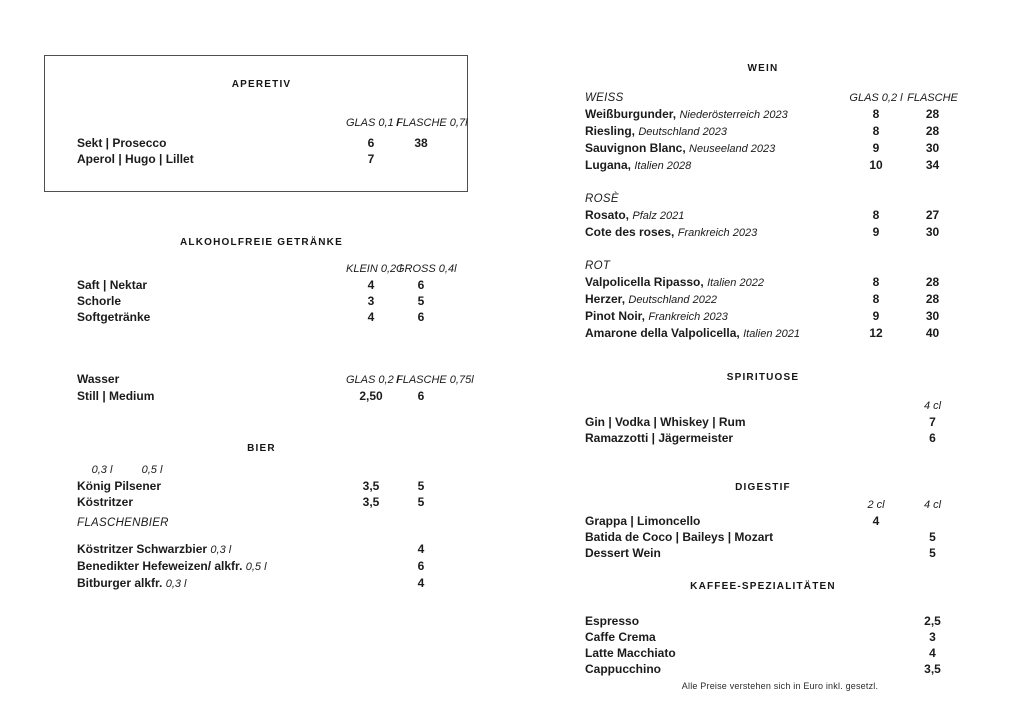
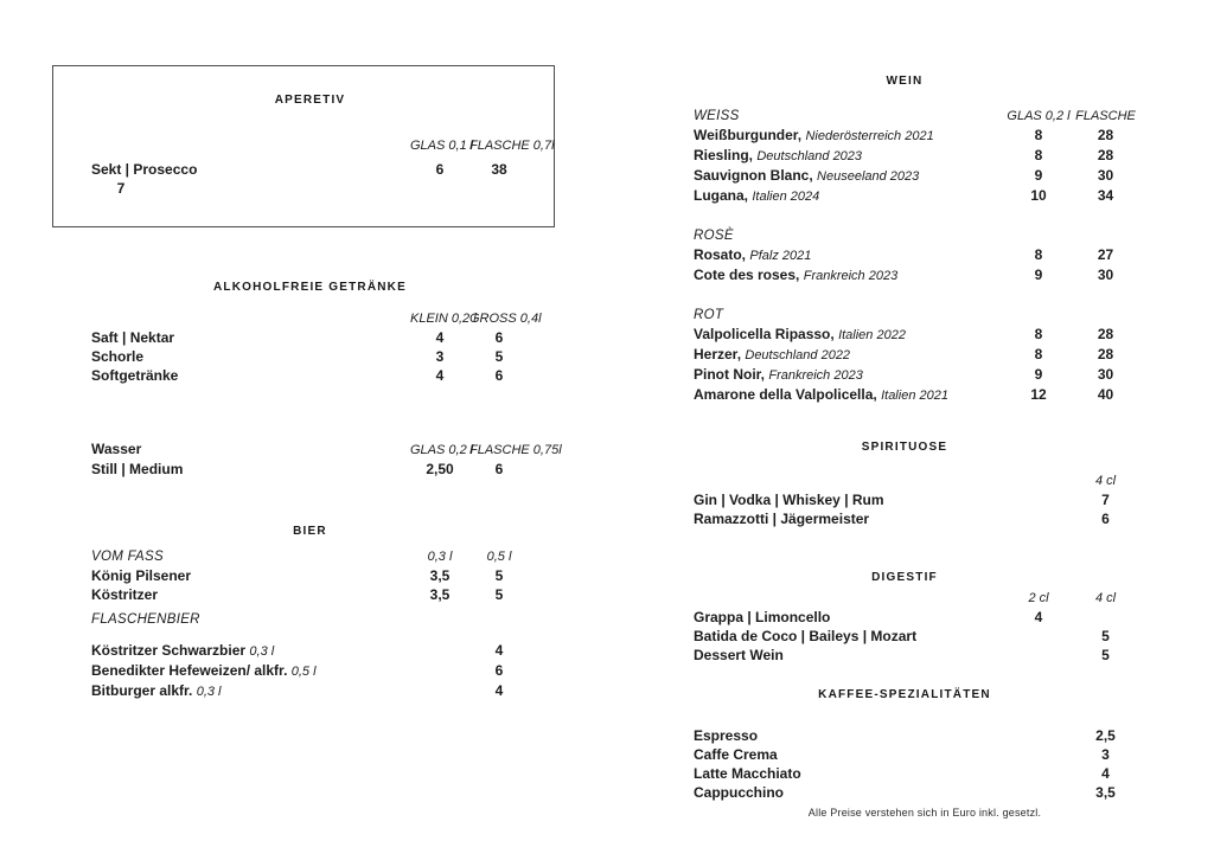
  APERETIV
  GLAS 0,1
  FLASCHE 0,7l
  Sekt | Prosecco
  6
  38
- Aperol | Hugo | Lillet
  7
  ALKOHOLFREIE GETRÄNKE
  KLEIN 0,2
  GROSS 0,4l
  Saft | Nektar
  4
  6
  Schorle
  3
  5
  Softgetränke
  4
  6
  Wasser
  GLAS 0,2
  FLASCHE 0,75l
  Still | Medium
  2,50
  6
  BIER
+ VOM FASS
  0,3 l
  0,5 l
  König Pilsener
  3,5
  5
  Köstritzer
  3,5
  5
  FLASCHENBIER
  Köstritzer Schwarzbier 0,3 l
  4
  Benedikter Hefeweizen/ alkfr. 0,5 l
  6
  Bitburger alkfr. 0,3 l
  4
  WEIN
  WEISS
  GLAS 0,2 l
  FLASCHE
- Weißburgunder, Niederösterreich 2023
+ Weißburgunder, Niederösterreich 2021
  8
  28
  Riesling, Deutschland 2023
  8
  28
  Sauvignon Blanc, Neuseeland 2023
  9
  30
- Lugana, Italien 2028
+ Lugana, Italien 2024
  10
  34
  ROSÈ
  Rosato, Pfalz 2021
  8
  27
  Cote des roses, Frankreich 2023
  9
  30
  ROT
  Valpolicella Ripasso, Italien 2022
  8
  28
  Herzer, Deutschland 2022
  8
  28
  Pinot Noir, Frankreich 2023
  9
  30
  Amarone della Valpolicella, Italien 2021
  12
  40
  SPIRITUOSE
  4 cl
  Gin | Vodka | Whiskey | Rum
  7
  Ramazzotti | Jägermeister
  6
  DIGESTIF
  2 cl
  4 cl
  Grappa | Limoncello
  4
  Batida de Coco | Baileys | Mozart
  5
  Dessert Wein
  5
  KAFFEE-SPEZIALITÄTEN
  Espresso
  2,5
  Caffe Crema
  3
  Latte Macchiato
  4
  Cappucchino
  3,5
  Alle Preise verstehen sich in Euro inkl. gesetzl.
